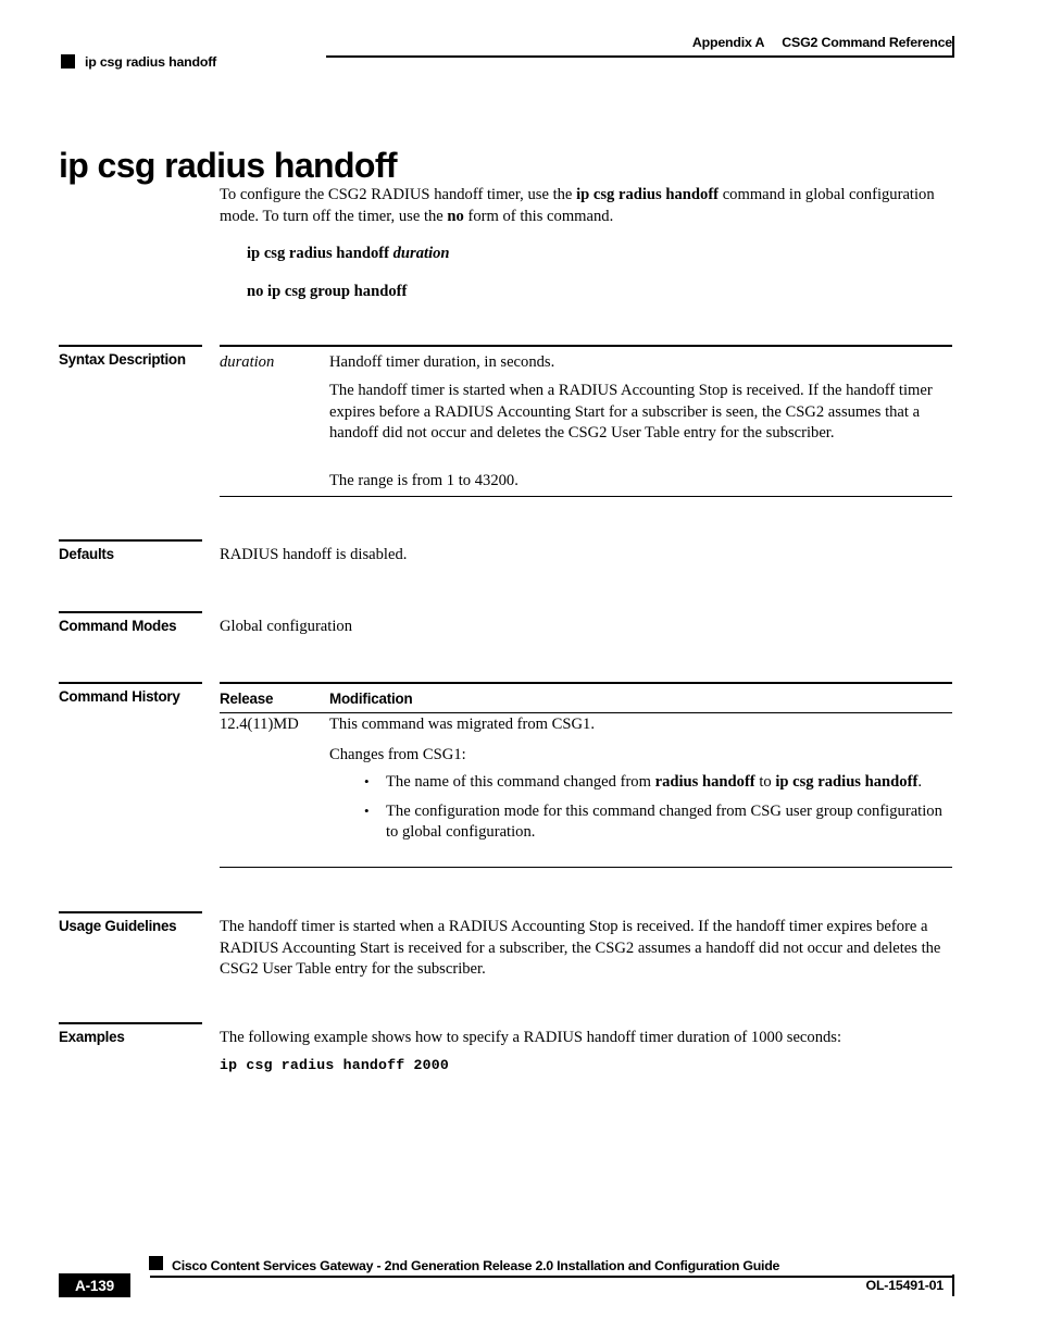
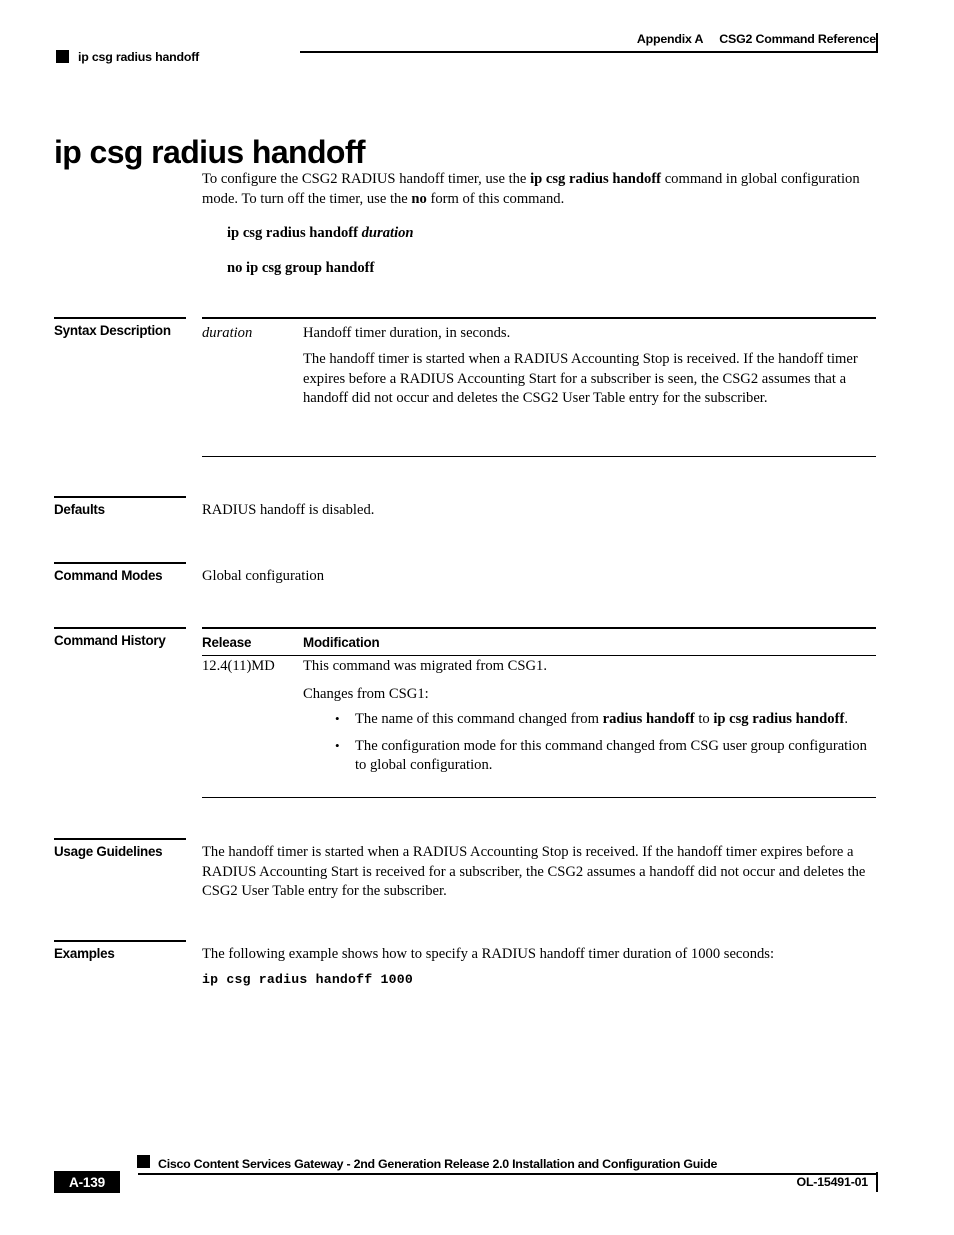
  Appendix A
  CSG2 Command Reference
  ip csg radius handoff
  ip csg radius handoff
  To configure the CSG2 RADIUS handoff timer, use the ip csg radius handoff command in global configuration mode. To turn off the timer, use the no form of this command.
  ip csg radius handoff duration
  no ip csg group handoff
  Syntax Description
  duration
  Handoff timer duration, in seconds.
  The handoff timer is started when a RADIUS Accounting Stop is received. If the handoff timer expires before a RADIUS Accounting Start for a subscriber is seen, the CSG2 assumes that a handoff did not occur and deletes the CSG2 User Table entry for the subscriber.
- The range is from 1 to 43200.
  Defaults
  RADIUS handoff is disabled.
  Command Modes
  Global configuration
  Command History
  Release
  Modification
  12.4(11)MD
  This command was migrated from CSG1.
  Changes from CSG1:
  The name of this command changed from radius handoff to ip csg radius handoff.
  The configuration mode for this command changed from CSG user group configuration to global configuration.
  Usage Guidelines
  The handoff timer is started when a RADIUS Accounting Stop is received. If the handoff timer expires before a RADIUS Accounting Start is received for a subscriber, the CSG2 assumes a handoff did not occur and deletes the CSG2 User Table entry for the subscriber.
  Examples
  The following example shows how to specify a RADIUS handoff timer duration of 1000 seconds:
- ip csg radius handoff 2000
+ ip csg radius handoff 1000
  Cisco Content Services Gateway - 2nd Generation Release 2.0 Installation and Configuration Guide
  A-139
  OL-15491-01
